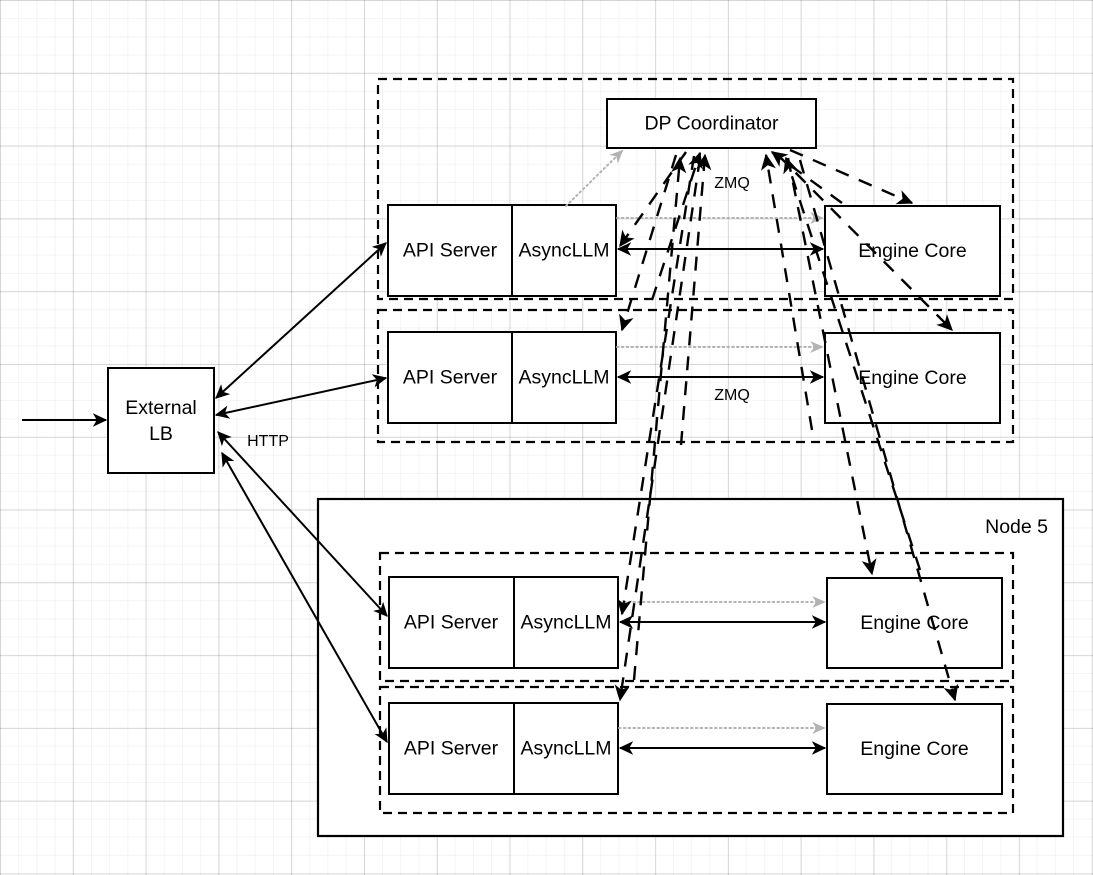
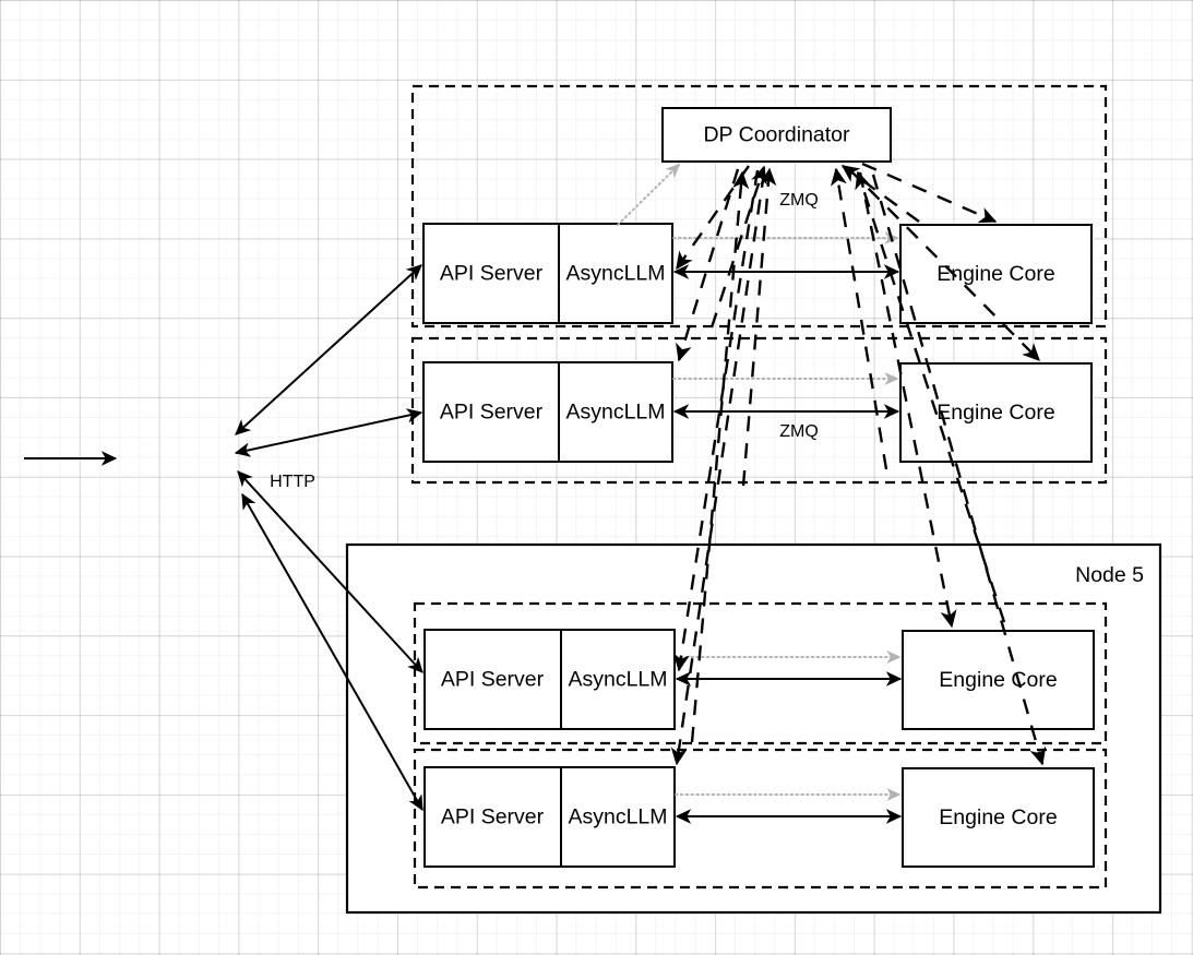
  DP Coordinator
  API Server
  AsyncLLM
  Engine Core
  API Server
  AsyncLLM
  Engine Core
  Node 5
  API Server
  AsyncLLM
  Engineore
  API Server
  AsyncLLM
  Engine Core
- External
- LB
  HTTP
  ZMQ
  ZMQ
